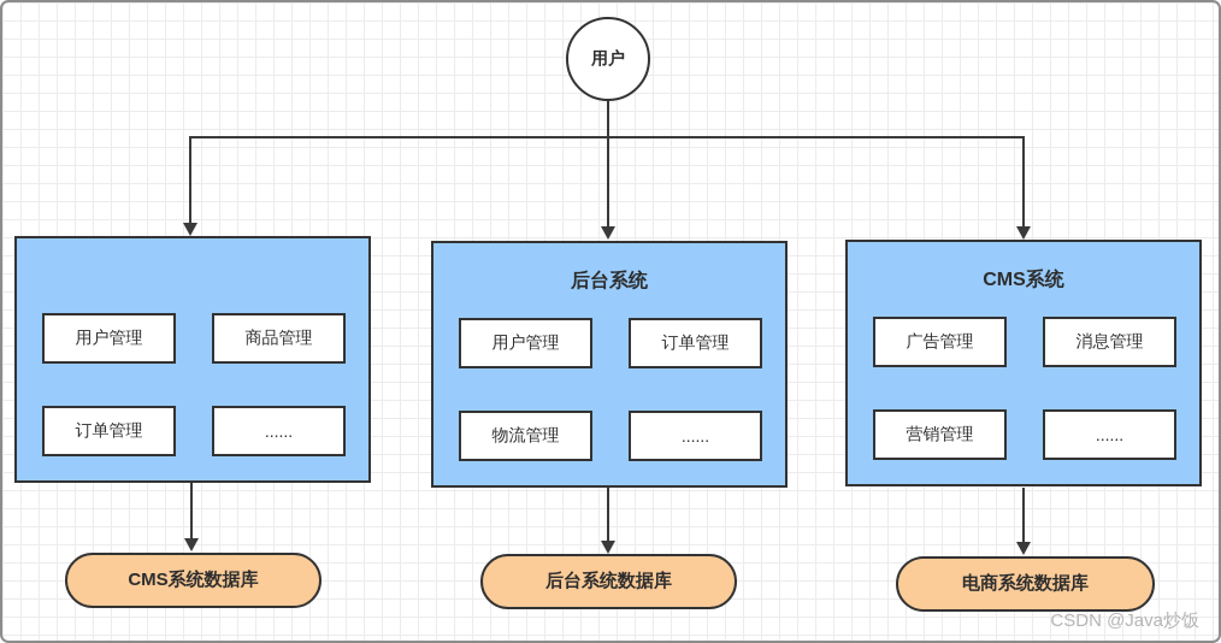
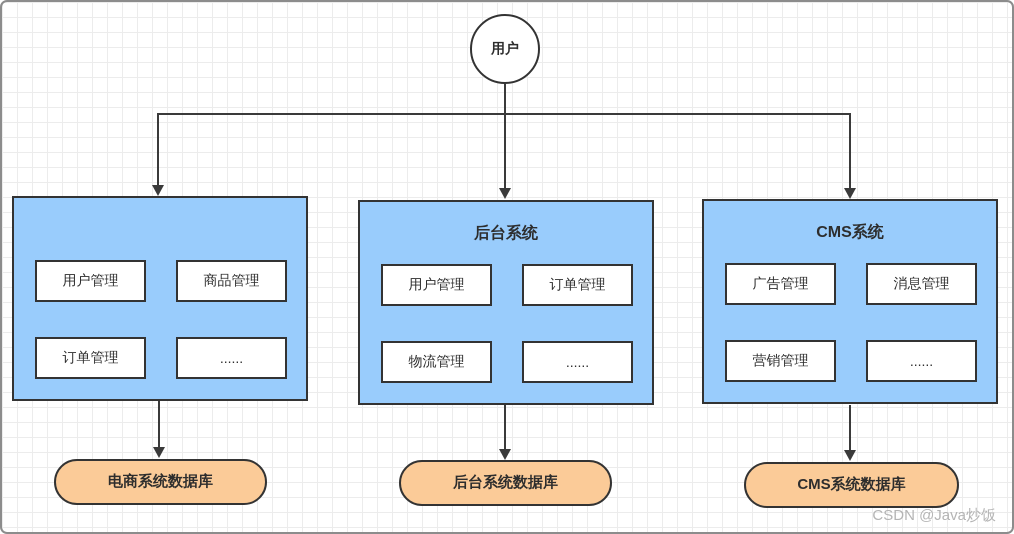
  用户
  用户管理
  商品管理
  订单管理
  ......
  后台系统
  用户管理
  订单管理
  物流管理
  ......
  CMS系统
  广告管理
  消息管理
  营销管理
  ......
- CMS系统数据库
+ 电商系统数据库
  后台系统数据库
- 电商系统数据库
+ CMS系统数据库
  CSDN @Java炒饭
